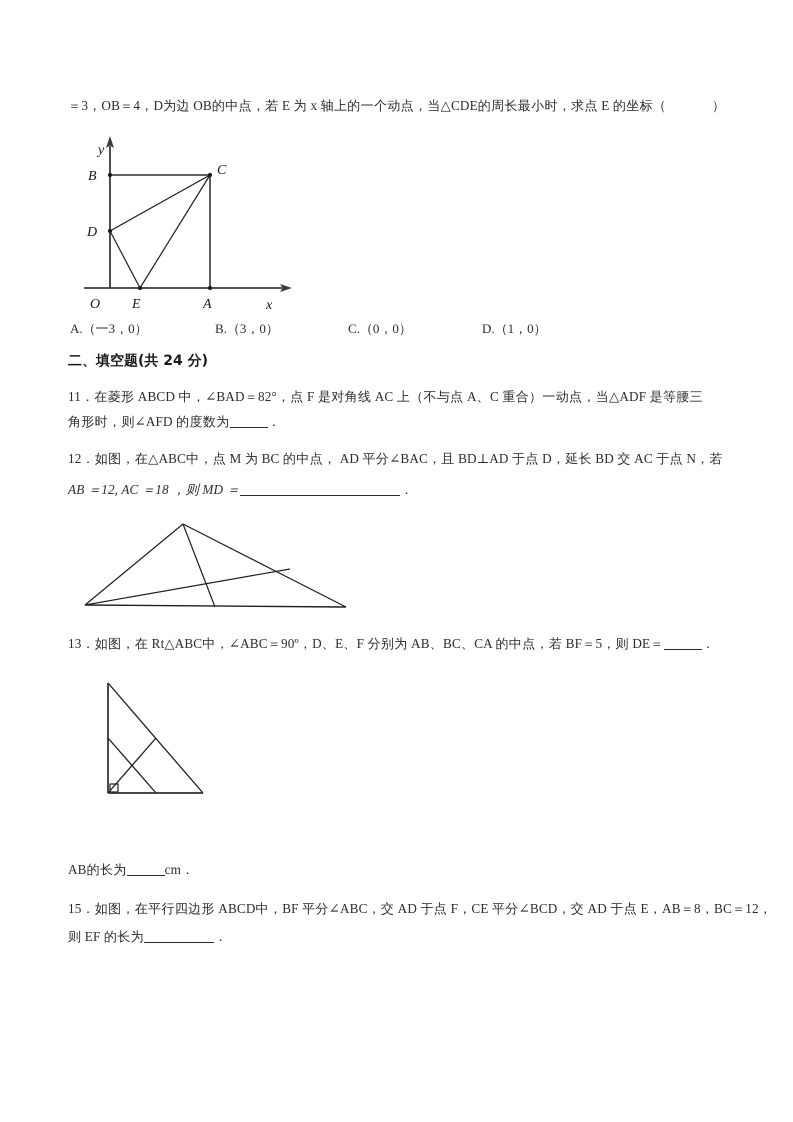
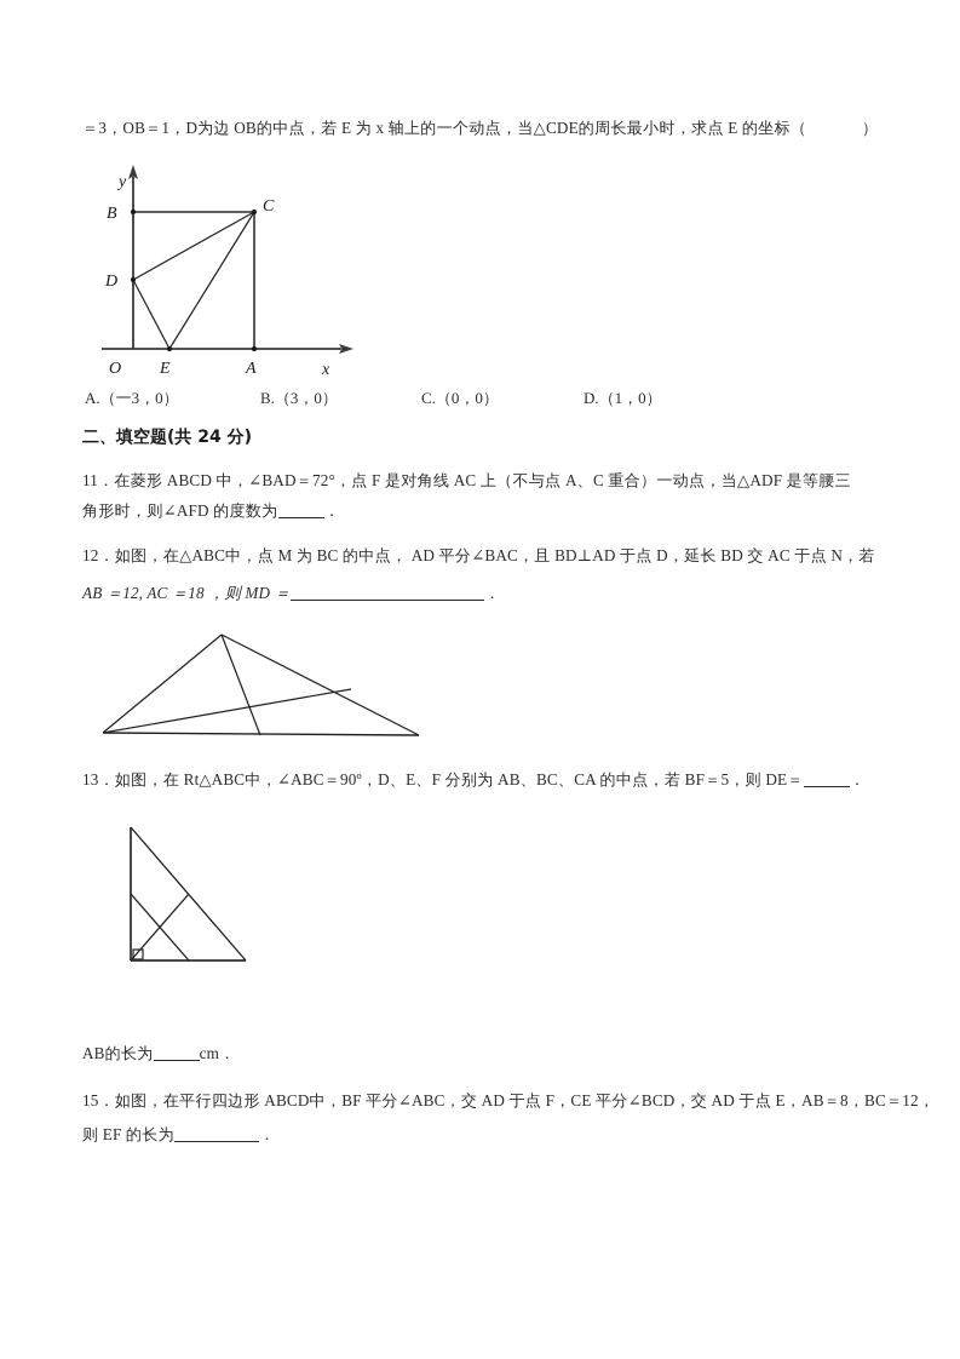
- ＝3，OB＝4，D为边 OB的中点，若 E 为 x 轴上的一个动点，当△CDE的周长最小时，求点 E 的坐标（
+ ＝3，OB＝1，D为边 OB的中点，若 E 为 x 轴上的一个动点，当△CDE的周长最小时，求点 E 的坐标（
  ）
  B
  C
  D
  E
  A
  y
  x
  O
  A.（一3，0）
  B.（3，0）
  C.（0，0）
  D.（1，0）
  二、填空题(共 24 分)
- 11．在菱形 ABCD 中，∠BAD＝82°，点 F 是对角线 AC 上（不与点 A、C 重合）一动点，当△ADF 是等腰三
+ 11．在菱形 ABCD 中，∠BAD＝72°，点 F 是对角线 AC 上（不与点 A、C 重合）一动点，当△ADF 是等腰三
  角形时，则∠AFD 的度数为 ．
  12．如图，在△ABC中，点 M 为 BC 的中点， AD 平分∠BAC，且 BD⊥AD 于点 D，延长 BD 交 AC 于点 N，若
  AB ＝12, AC ＝18 ，则 MD ＝ ．
  13．如图，在 Rt△ABC中，∠ABC＝90º，D、E、F 分别为 AB、BC、CA 的中点，若 BF＝5，则 DE＝ ．
  AB的长为 cm．
  15．如图，在平行四边形 ABCD中，BF 平分∠ABC，交 AD 于点 F，CE 平分∠BCD，交 AD 于点 E，AB＝8，BC＝12，
  则 EF 的长为 ．
